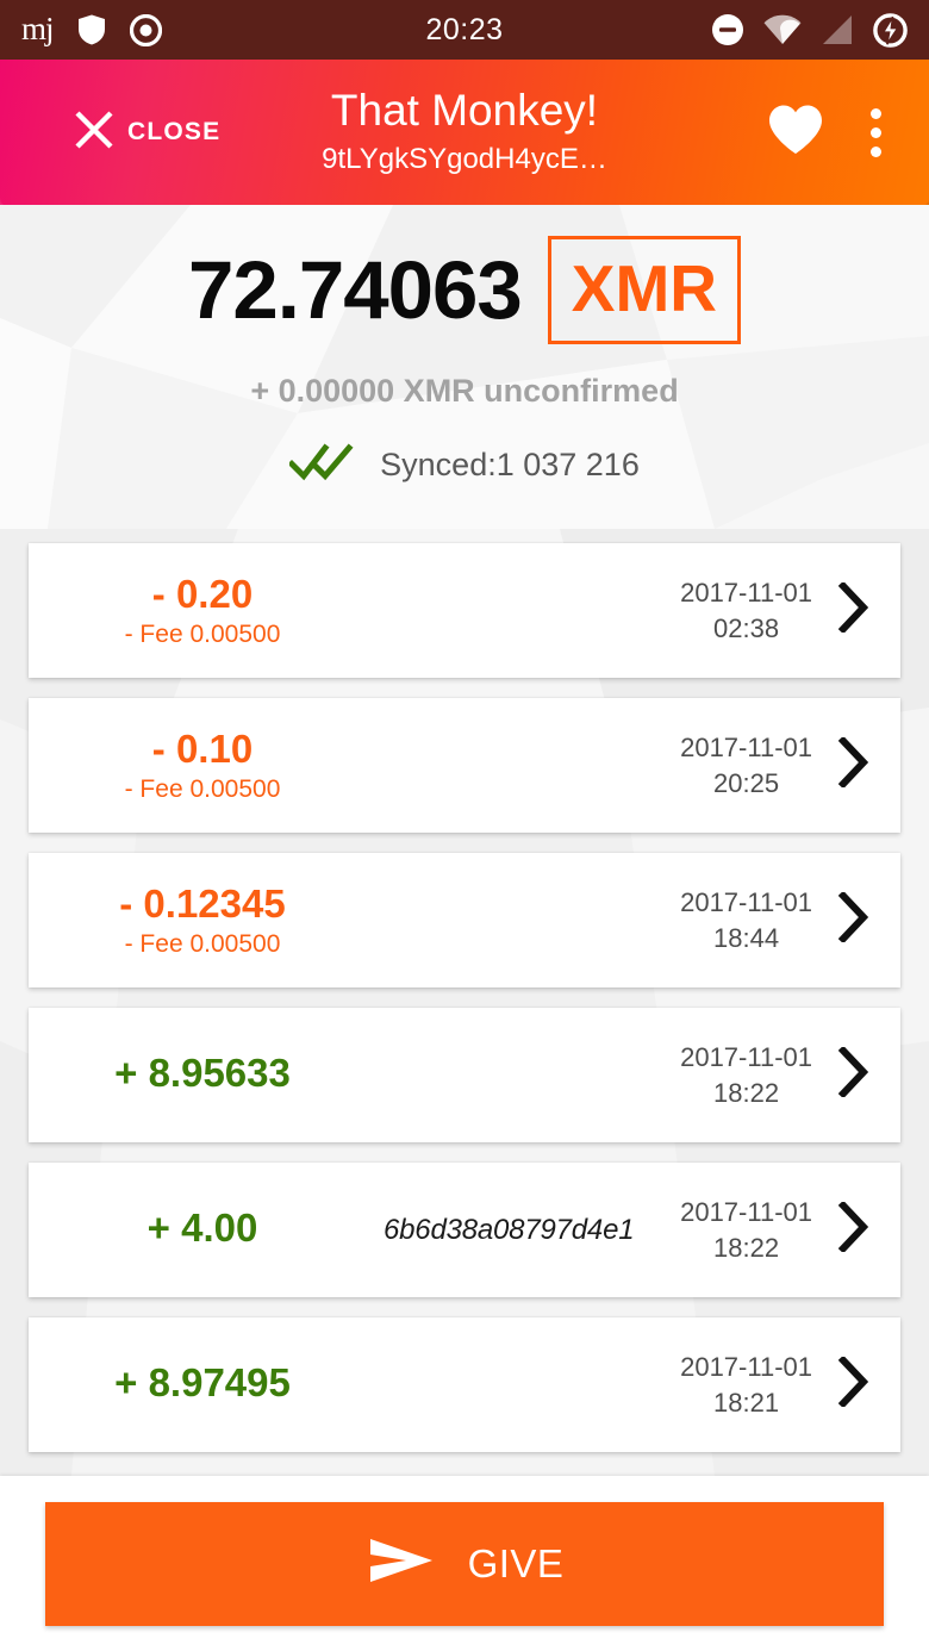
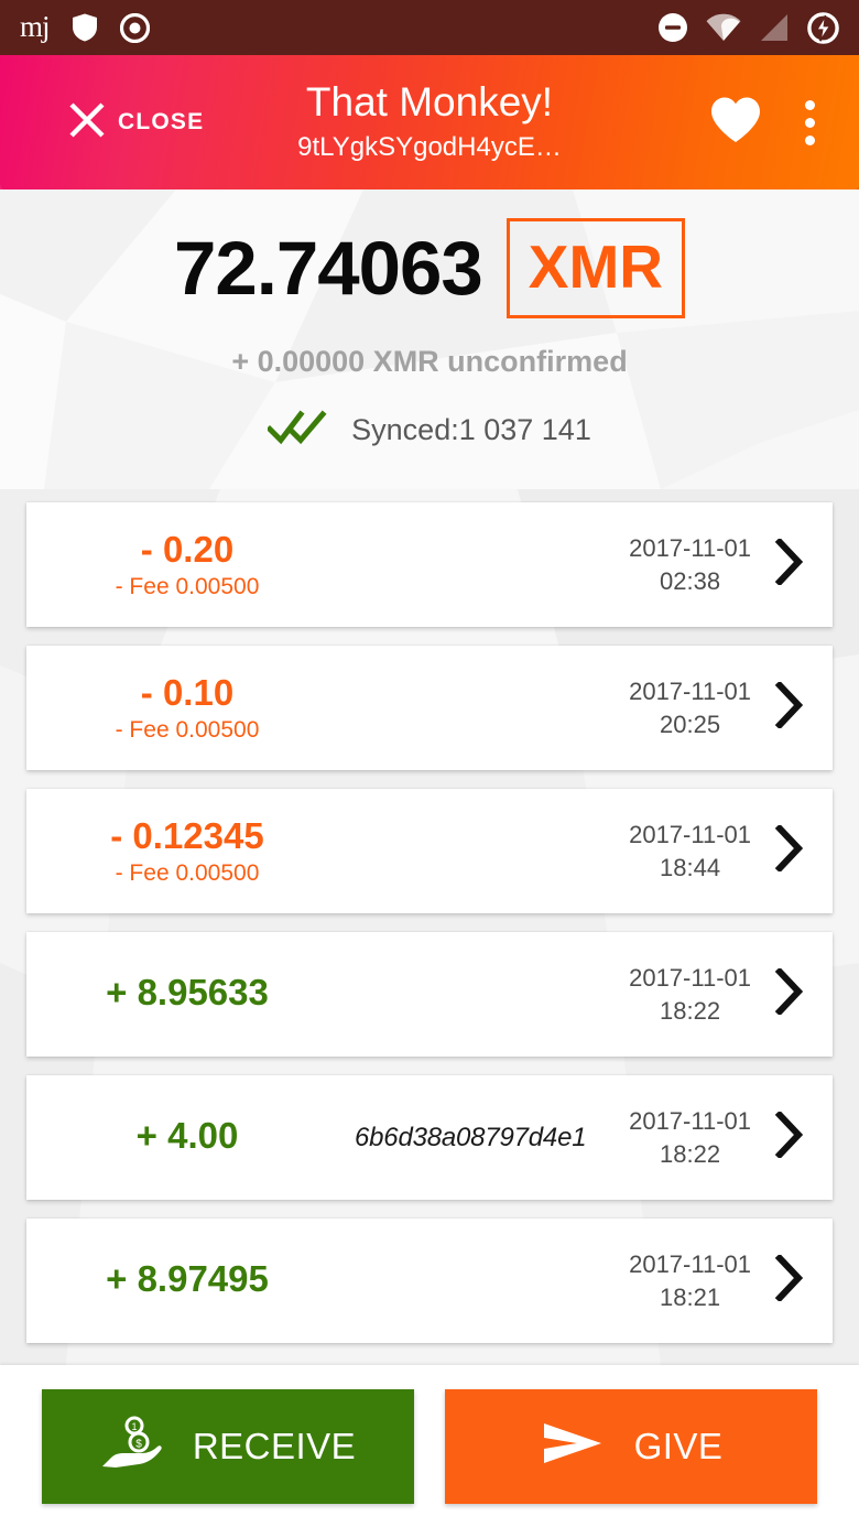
  mj
- 20:23
  CLOSE
  That Monkey!
  9tLYgkSYgodH4ycE…
  72.74063
  XMR
  + 0.00000 XMR unconfirmed
- Synced:1 037 216
+ Synced:1 037 141
  - 0.20
  - Fee 0.00500
  2017-11-01
  02:38
  - 0.10
  - Fee 0.00500
  2017-11-01
  20:25
  - 0.12345
  - Fee 0.00500
  2017-11-01
  18:44
  + 8.95633
  2017-11-01
  18:22
  + 4.00
  6b6d38a08797d4e1
  2017-11-01
  18:22
  + 8.97495
  2017-11-01
  18:21
+ 1
+ $
+ RECEIVE
  GIVE
